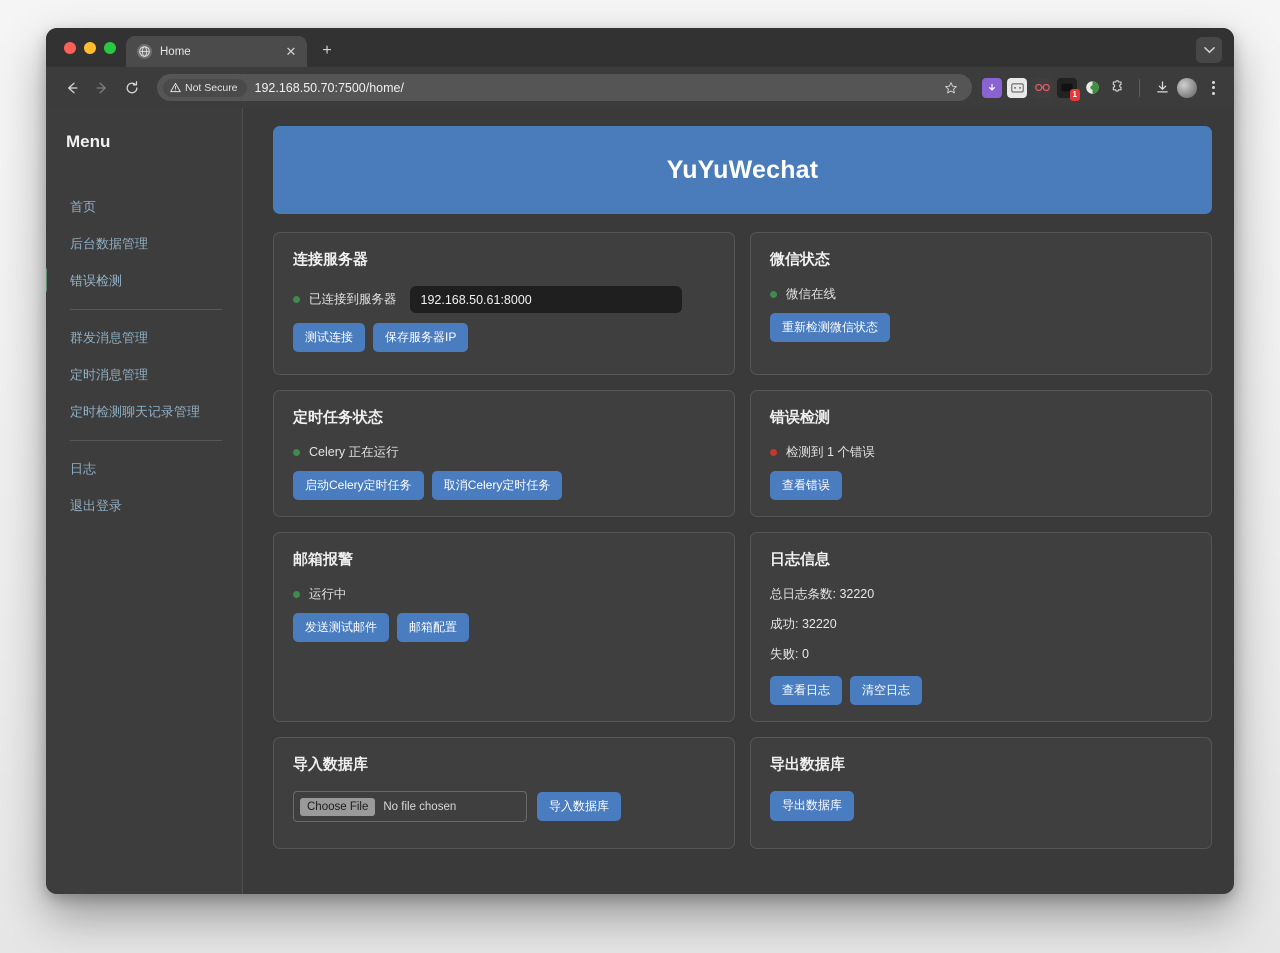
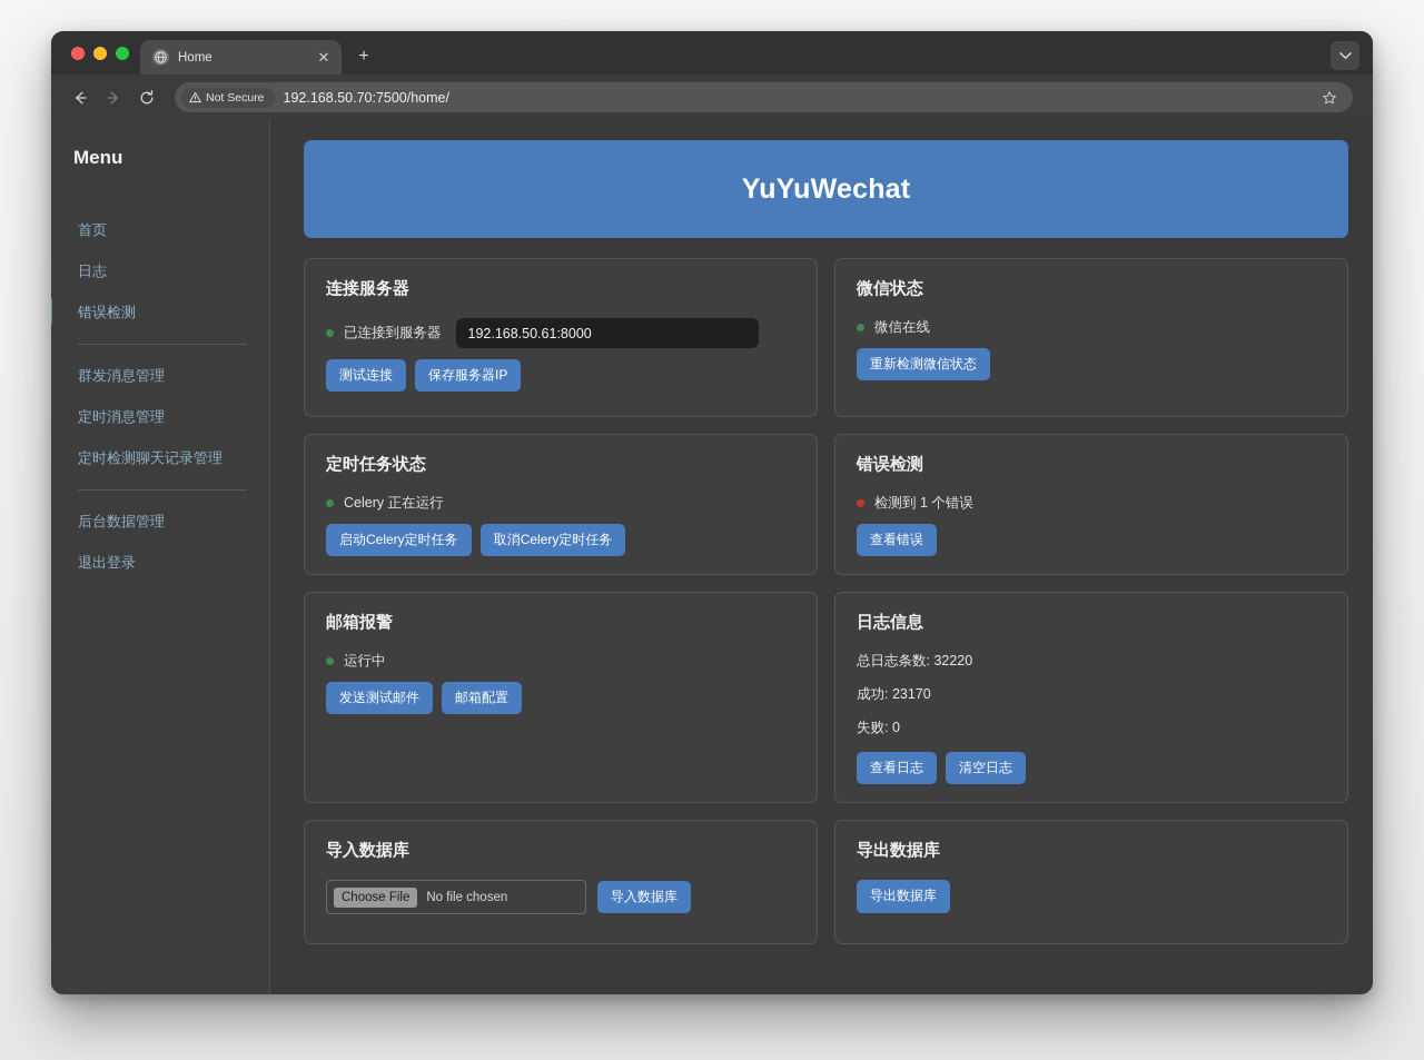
  Home
  ✕
  +
  Not Secure
  192.168.50.70:7500/home/
- 1
  Menu
  首页
- 后台数据管理
+ 日志
  错误检测
  群发消息管理
  定时消息管理
  定时检测聊天记录管理
- 日志
+ 后台数据管理
  退出登录
  YuYuWechat
  连接服务器
  已连接到服务器
  192.168.50.61:8000
  测试连接
  保存服务器IP
  微信状态
  微信在线
  重新检测微信状态
  定时任务状态
  Celery 正在运行
  启动Celery定时任务
  取消Celery定时任务
  错误检测
  检测到 1 个错误
  查看错误
  邮箱报警
  运行中
  发送测试邮件
  邮箱配置
  日志信息
  总日志条数: 32220
- 成功: 32220
+ 成功: 23170
  失败: 0
  查看日志
  清空日志
  导入数据库
  Choose File
  No file chosen
  导入数据库
  导出数据库
  导出数据库
